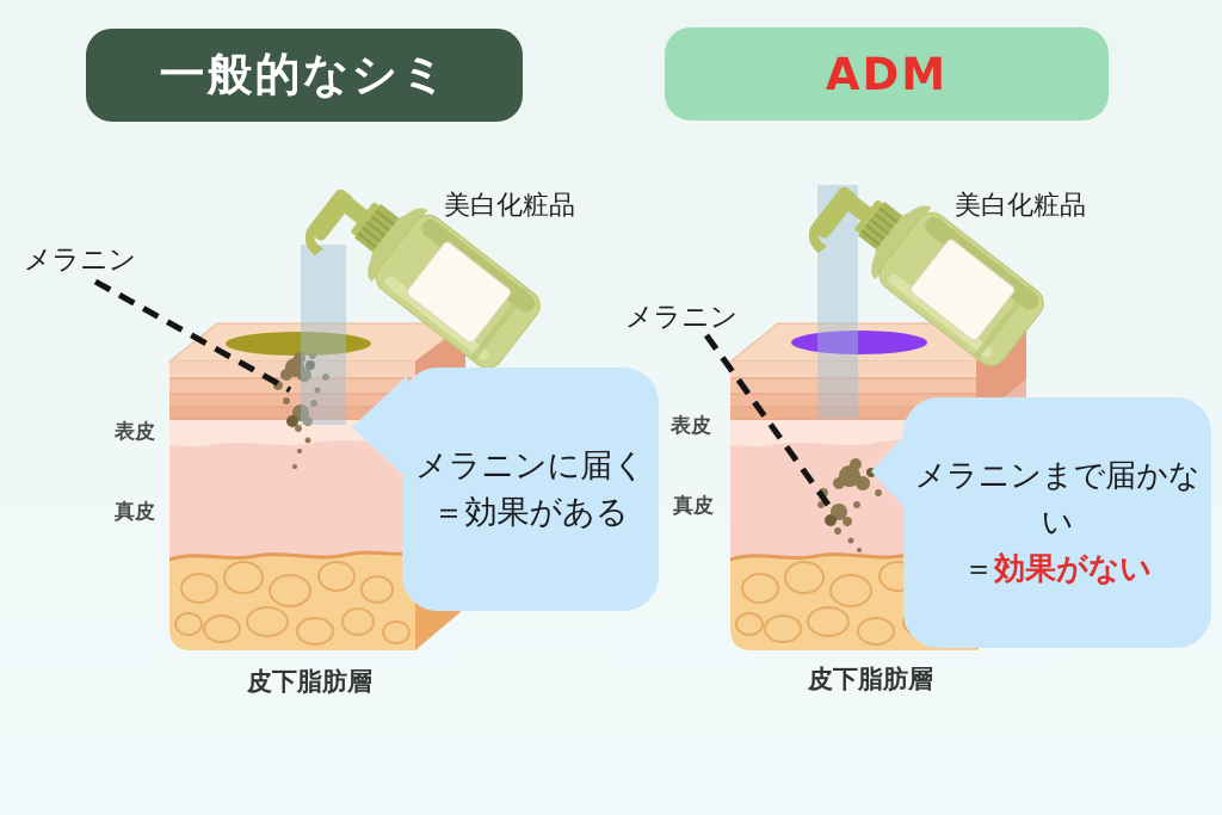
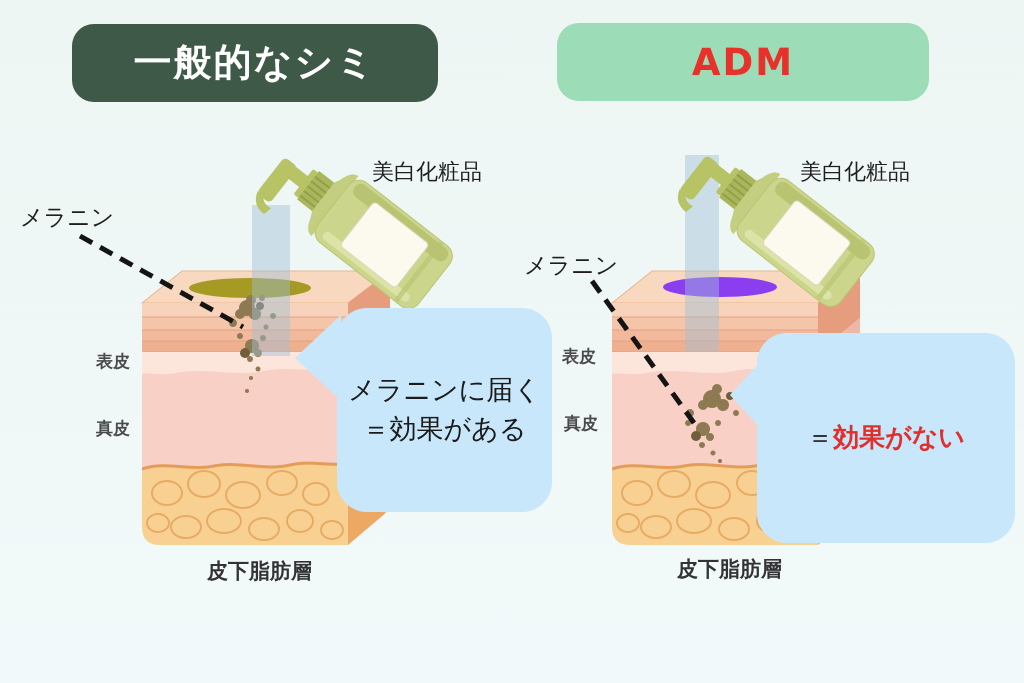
  一般的なシミ
  ADM
  美白化粧品
  メラニン
  表皮
  真皮
  皮下脂肪層
  美白化粧品
  メラニン
  表皮
  真皮
  皮下脂肪層
  メラニンに届く
  ＝効果がある
- メラニンまで届かない
  ＝効果がない
